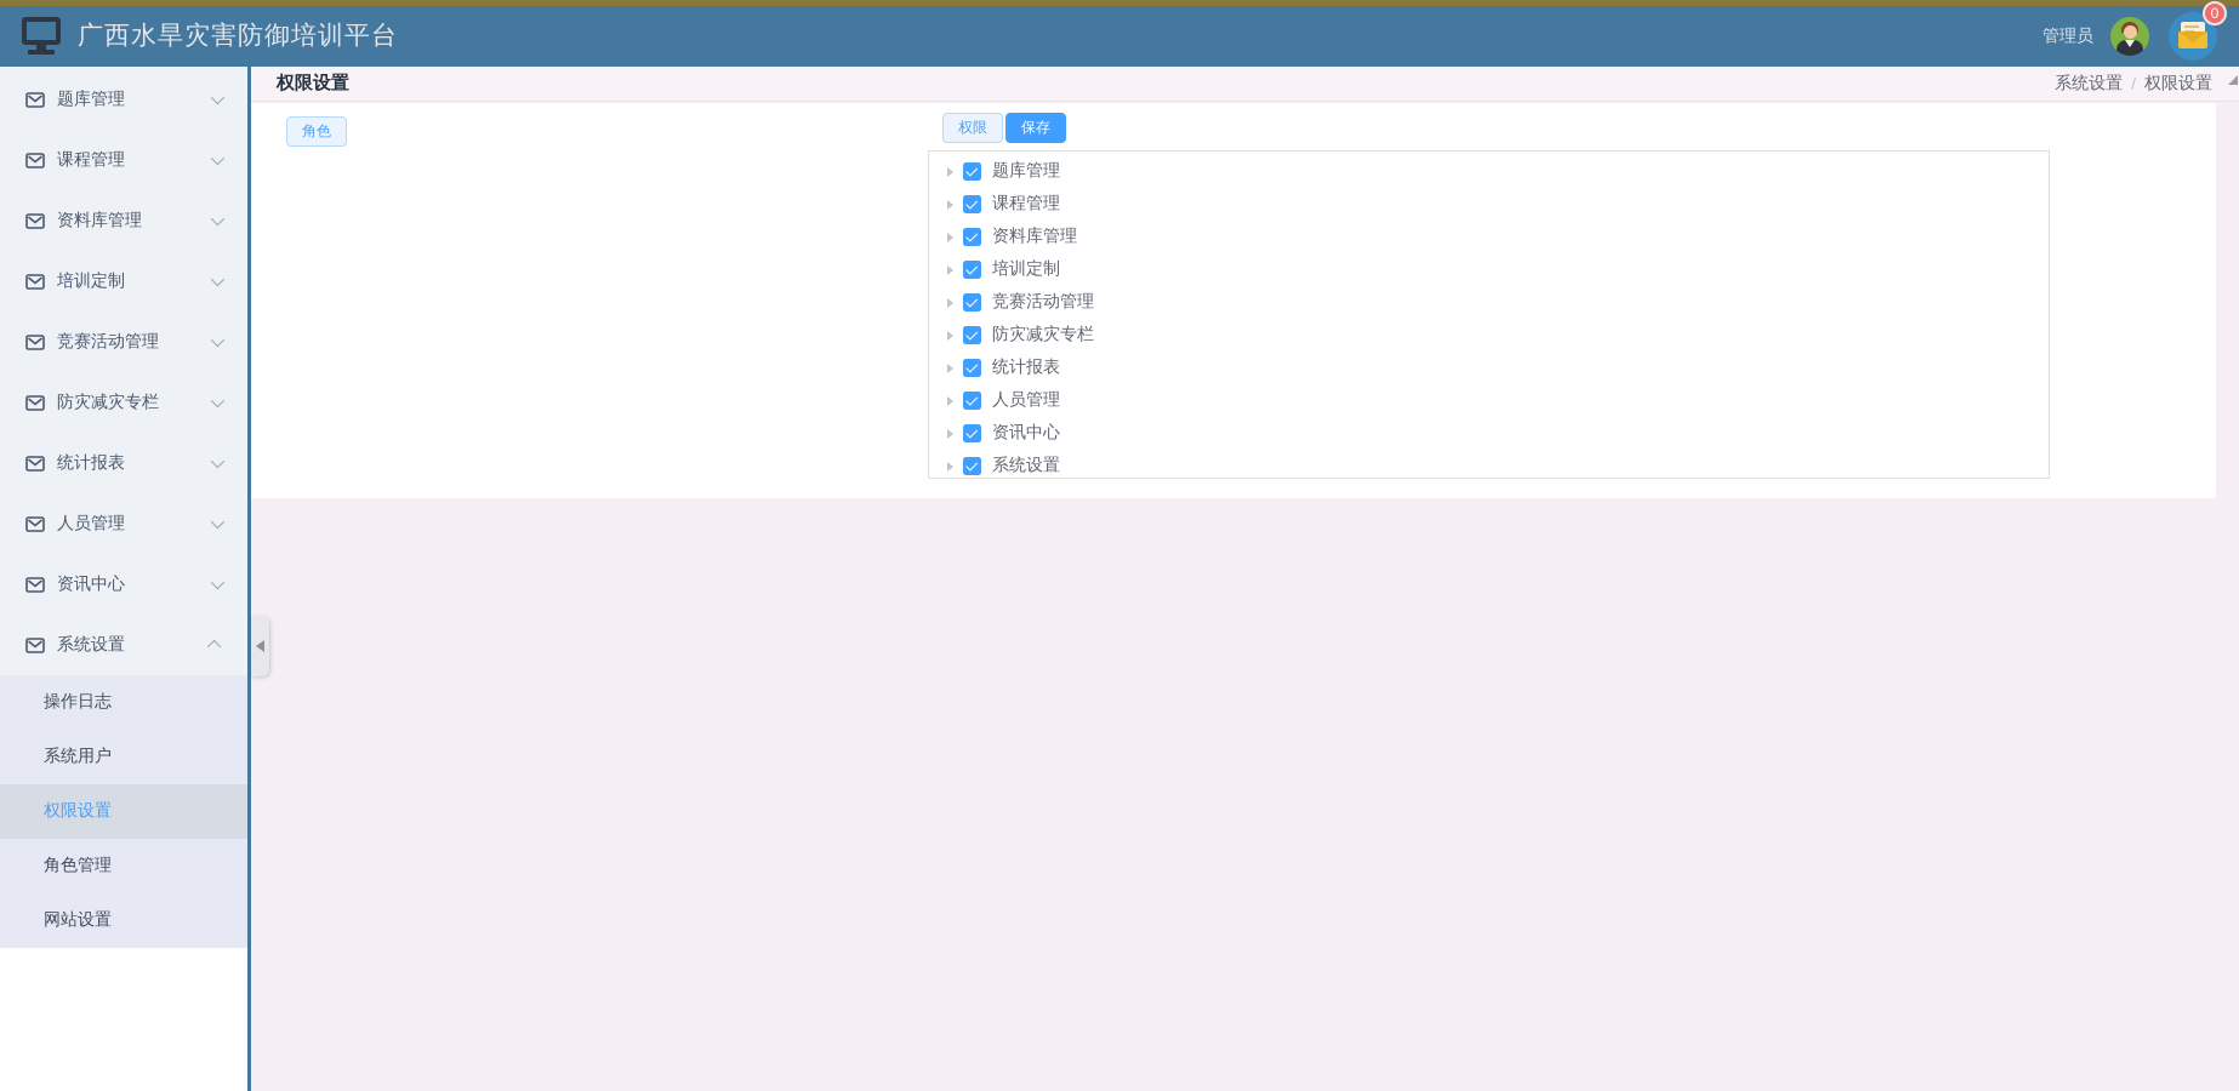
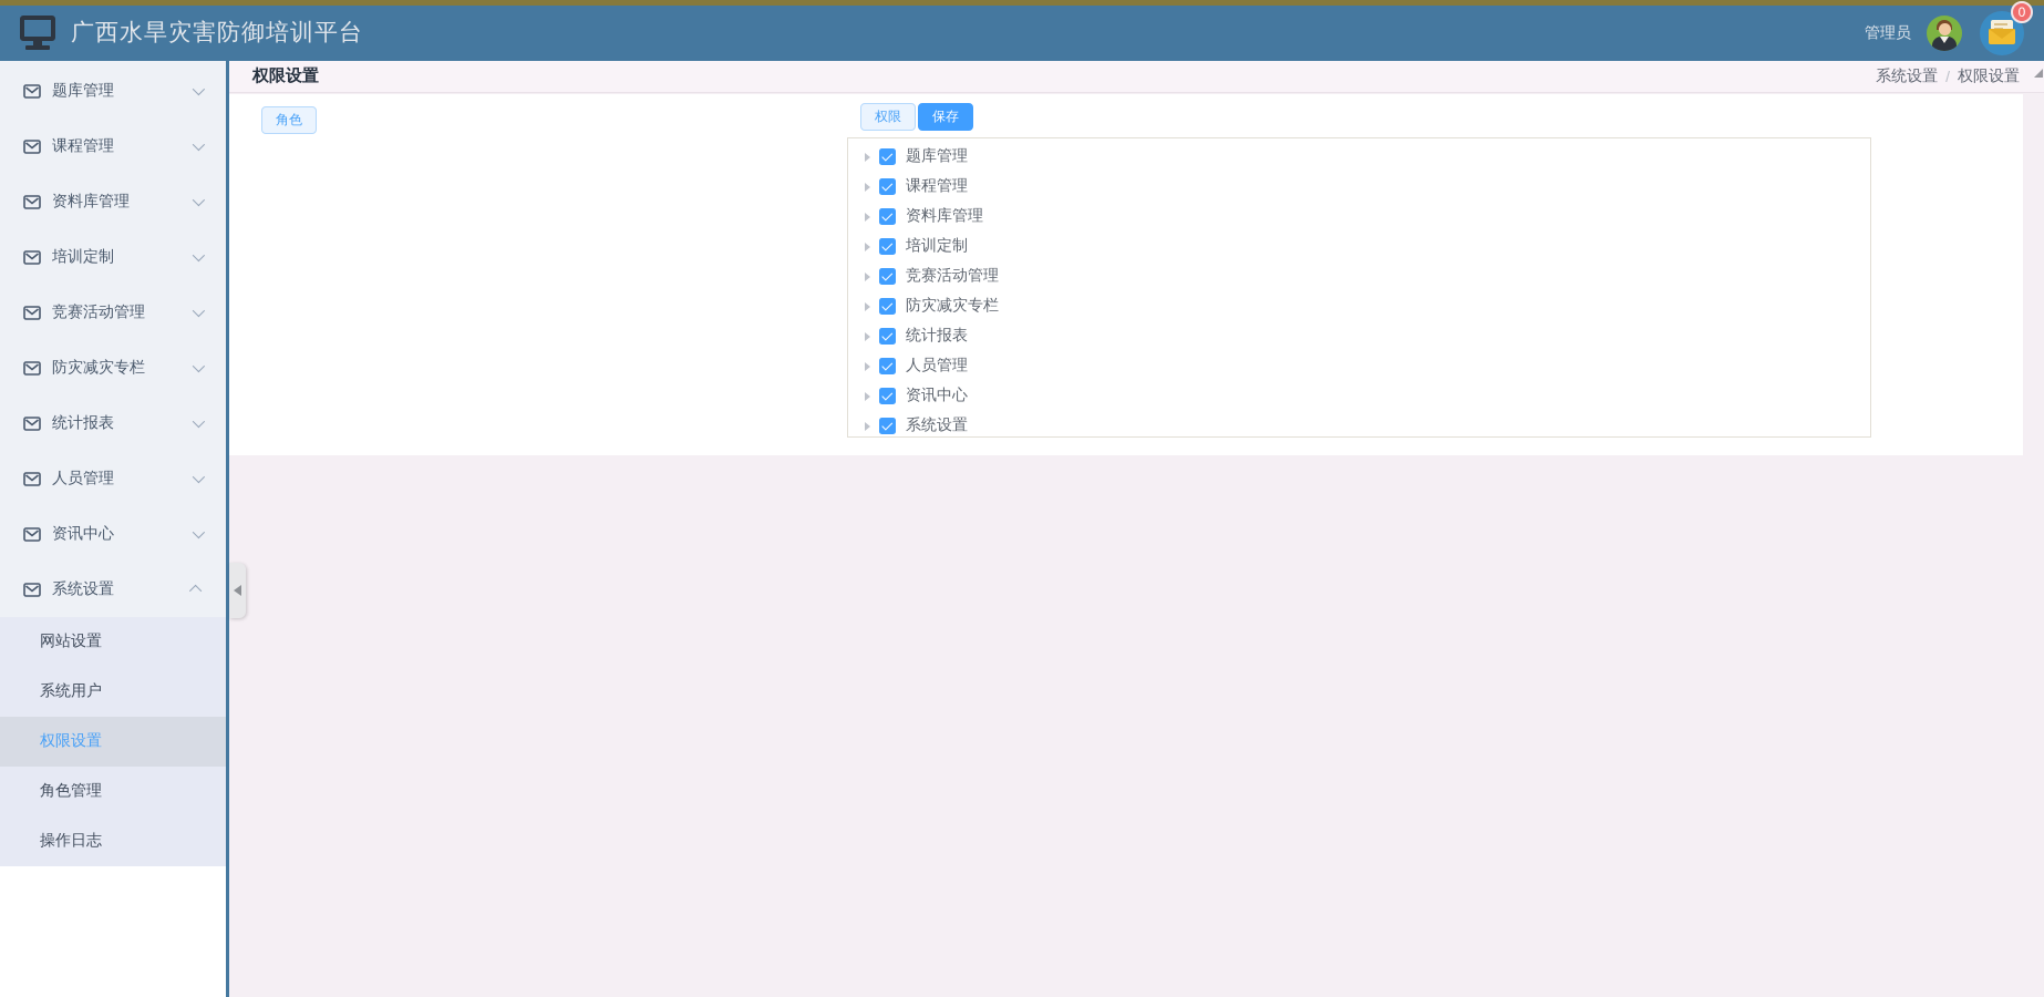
  广西水旱灾害防御培训平台
  管理员
  0
  题库管理
  课程管理
  资料库管理
  培训定制
  竞赛活动管理
  防灾减灾专栏
  统计报表
  人员管理
  资讯中心
  系统设置
- 操作日志
+ 网站设置
  系统用户
  权限设置
  角色管理
- 网站设置
+ 操作日志
  权限设置
  系统设置
  /
  权限设置
  角色
  权限
  保存
  题库管理
  课程管理
  资料库管理
  培训定制
  竞赛活动管理
  防灾减灾专栏
  统计报表
  人员管理
  资讯中心
  系统设置
